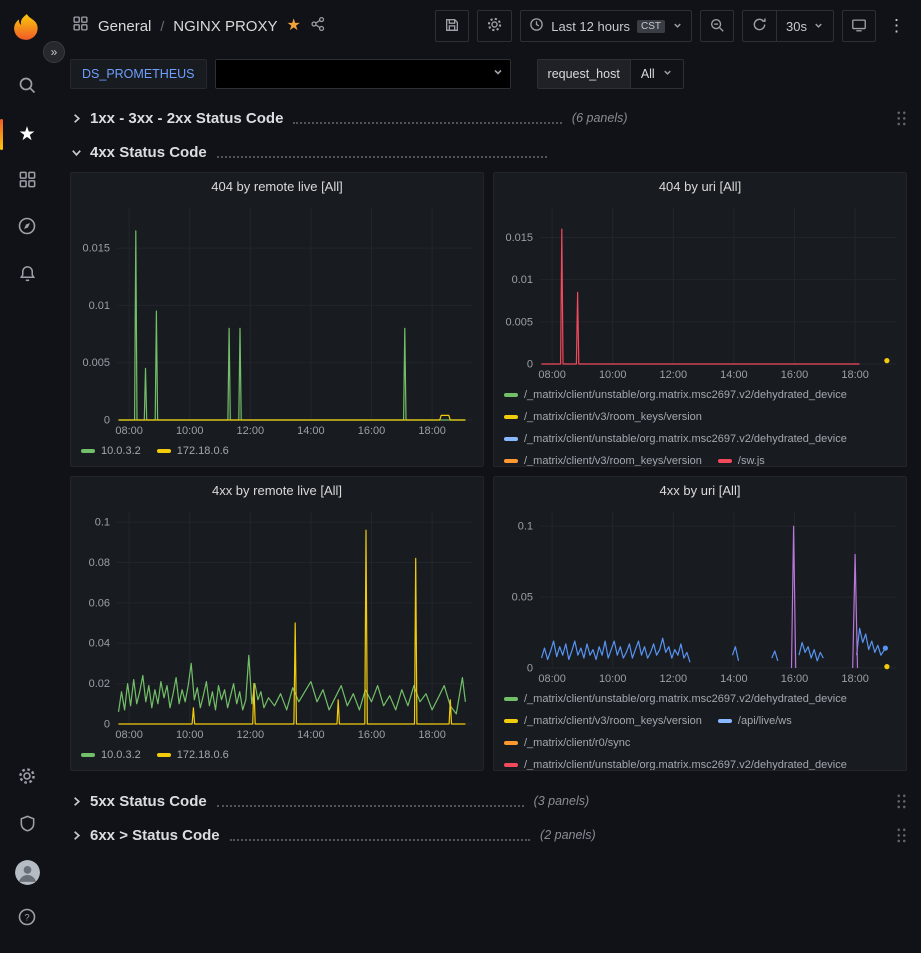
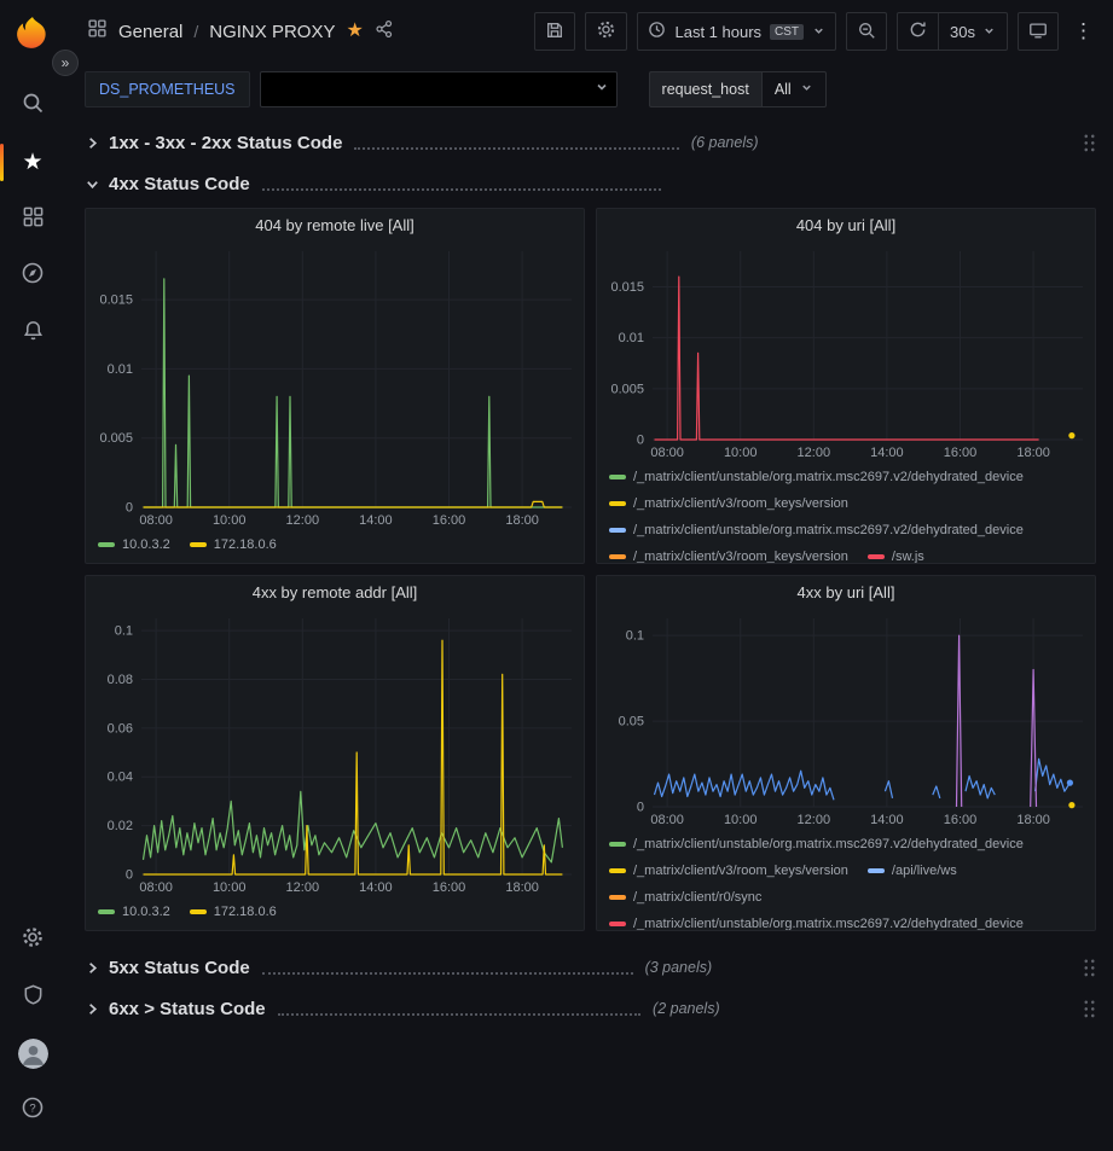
  »
  ★
  ?
  General
  /
  NGINX PROXY
  ★
- Last 12 hours
+ Last 1 hours
  CST
  30s
  ⋮
  DS_PROMETHEUS
  request_host
  All
  1xx - 3xx - 2xx Status Code
  (6 panels)
  4xx Status Code
  404 by remote live [All]
  0
  0.005
  0.01
  0.015
  08:00
  10:00
  12:00
  14:00
  16:00
  18:00
  10.0.3.2
  172.18.0.6
  404 by uri [All]
  0
  0.005
  0.01
  0.015
  08:00
  10:00
  12:00
  14:00
  16:00
  18:00
  /_matrix/client/unstable/org.matrix.msc2697.v2/dehydrated_device
  /_matrix/client/v3/room_keys/version
  /_matrix/client/unstable/org.matrix.msc2697.v2/dehydrated_device
  /_matrix/client/v3/room_keys/version
  /sw.js
- 4xx by remote live [All]
+ 4xx by remote addr [All]
  0
  0.02
  0.04
  0.06
  0.08
  0.1
  08:00
  10:00
  12:00
  14:00
  16:00
  18:00
  10.0.3.2
  172.18.0.6
  4xx by uri [All]
  0
  0.05
  0.1
  08:00
  10:00
  12:00
  14:00
  16:00
  18:00
  /_matrix/client/unstable/org.matrix.msc2697.v2/dehydrated_device
  /_matrix/client/v3/room_keys/version
  /api/live/ws
  /_matrix/client/r0/sync
  /_matrix/client/unstable/org.matrix.msc2697.v2/dehydrated_device
  5xx Status Code
  (3 panels)
  6xx > Status Code
  (2 panels)
